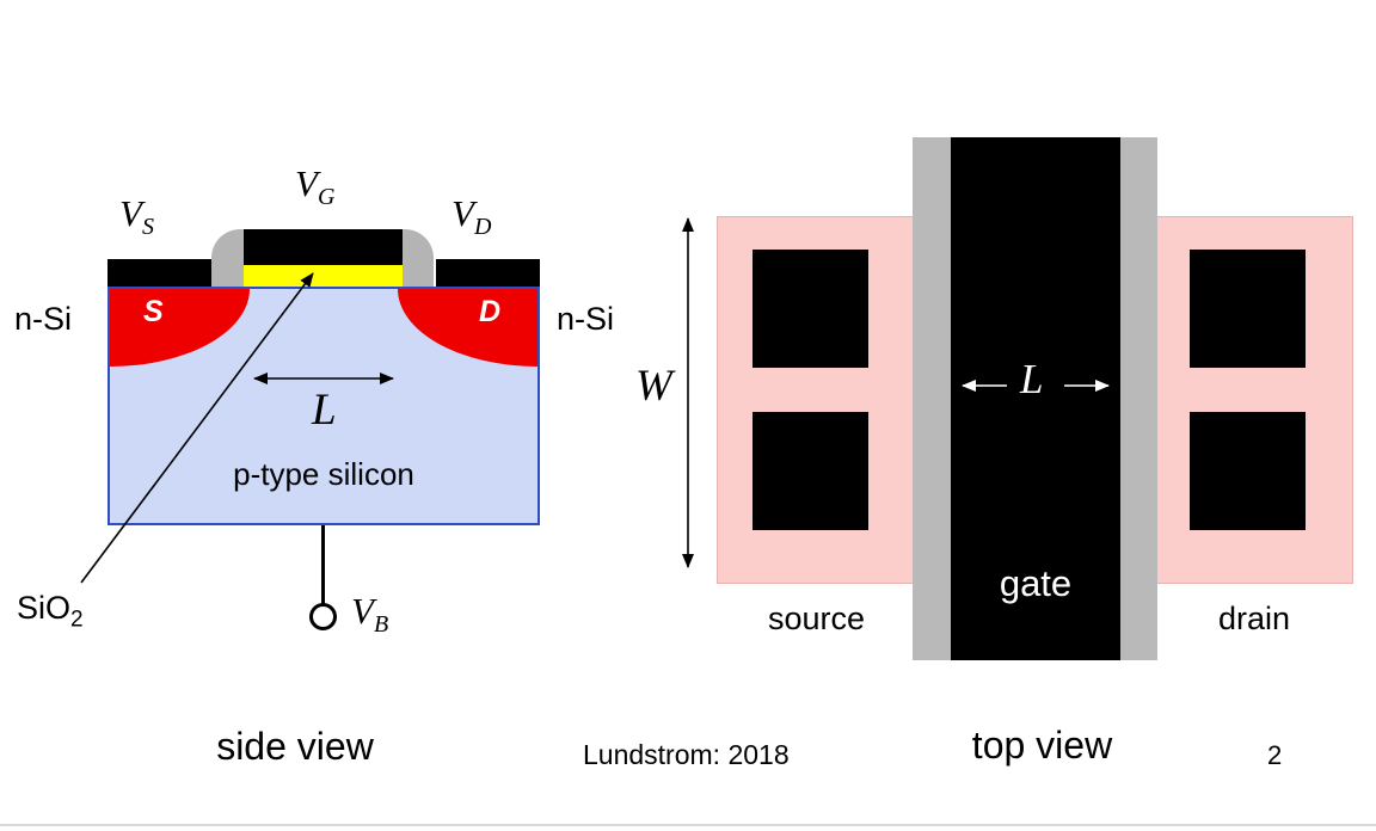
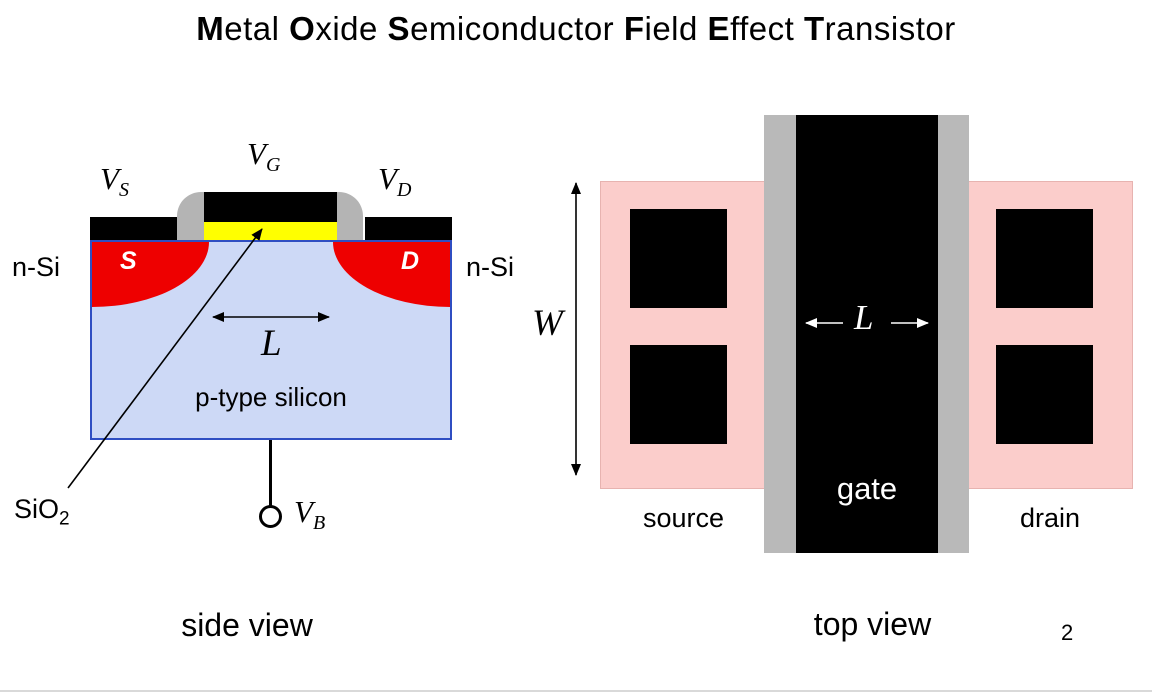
+ Metal Oxide Semiconductor Field Effect Transistor
  S
  D
  VS
  VG
  VD
  n-Si
  n-Si
  L
  p-type silicon
  VB
  SiO2
  side view
  W
  L
  gate
  source
  drain
  top view
- Lundstrom: 2018
  2
